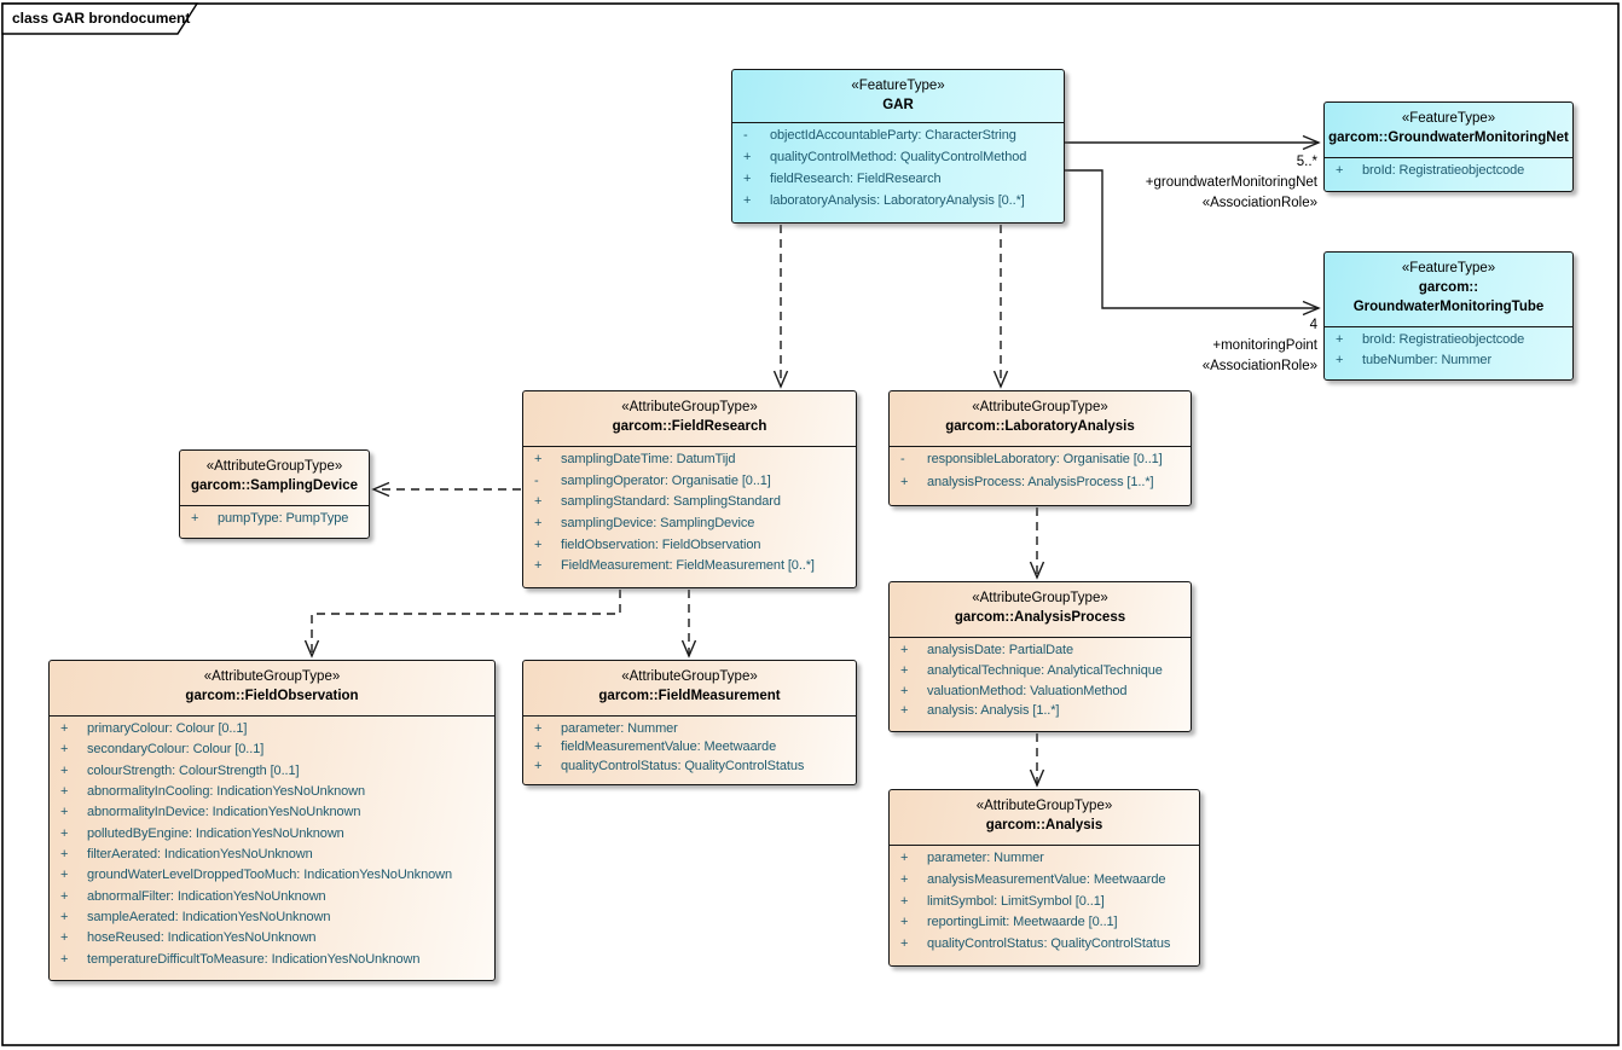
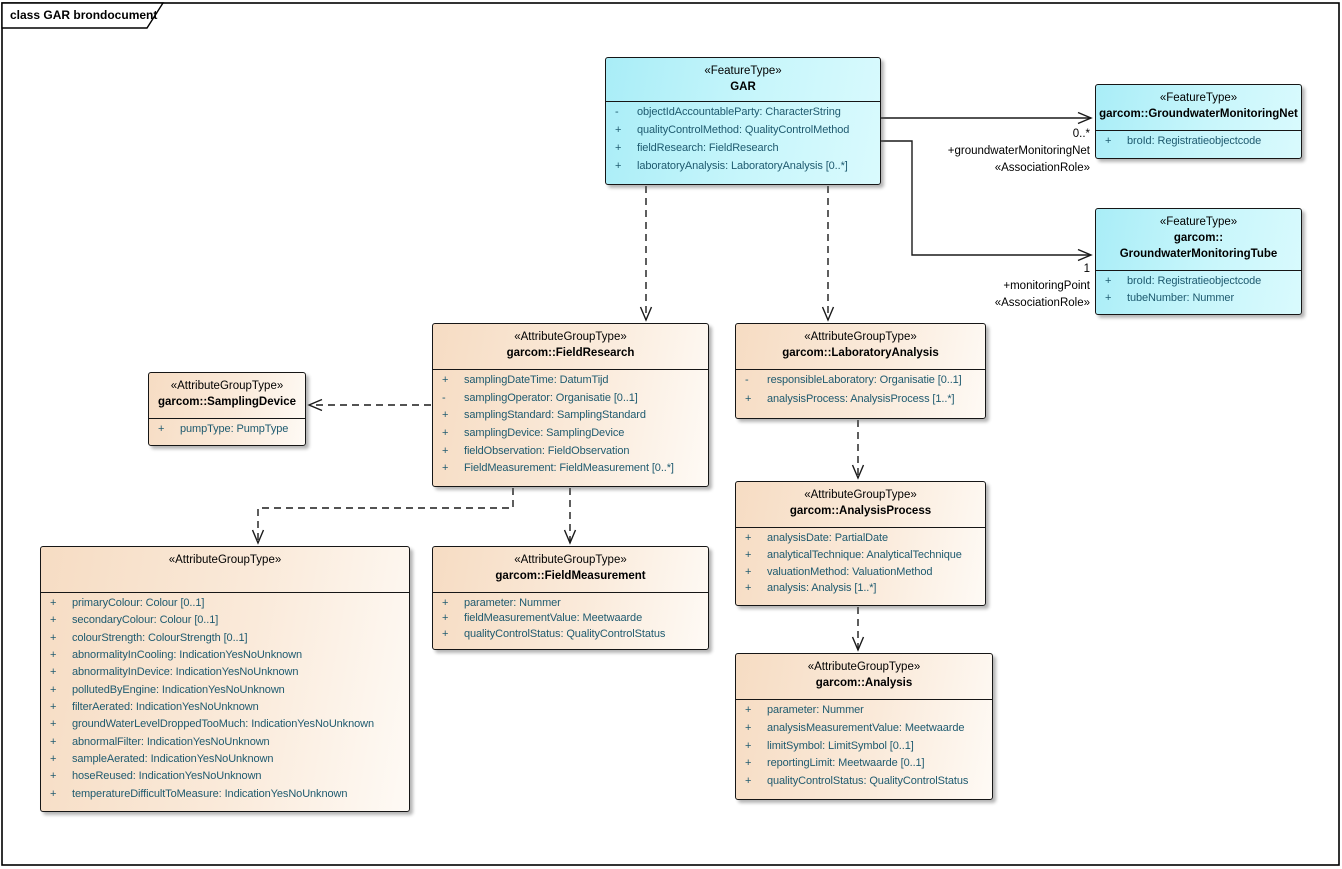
  class GAR brondocument
  «FeatureType»
  GAR
  -
  objectIdAccountableParty: CharacterString
  +
  qualityControlMethod: QualityControlMethod
  +
  fieldResearch: FieldResearch
  +
  laboratoryAnalysis: LaboratoryAnalysis [0..*]
  «FeatureType»
  garcom::GroundwaterMonitoringNet
  +
  broId: Registratieobjectcode
  «FeatureType»
  garcom::
  GroundwaterMonitoringTube
  +
  broId: Registratieobjectcode
  +
  tubeNumber: Nummer
  «AttributeGroupType»
  garcom::FieldResearch
  +
  samplingDateTime: DatumTijd
  -
  samplingOperator: Organisatie [0..1]
  +
  samplingStandard: SamplingStandard
  +
  samplingDevice: SamplingDevice
  +
  fieldObservation: FieldObservation
  +
  FieldMeasurement: FieldMeasurement [0..*]
  «AttributeGroupType»
  garcom::LaboratoryAnalysis
  -
  responsibleLaboratory: Organisatie [0..1]
  +
  analysisProcess: AnalysisProcess [1..*]
  «AttributeGroupType»
  garcom::SamplingDevice
  +
  pumpType: PumpType
  «AttributeGroupType»
  garcom::AnalysisProcess
  +
  analysisDate: PartialDate
  +
  analyticalTechnique: AnalyticalTechnique
  +
  valuationMethod: ValuationMethod
  +
  analysis: Analysis [1..*]
  «AttributeGroupType»
- garcom::FieldObservation
  +
  primaryColour: Colour [0..1]
  +
  secondaryColour: Colour [0..1]
  +
  colourStrength: ColourStrength [0..1]
  +
  abnormalityInCooling: IndicationYesNoUnknown
  +
  abnormalityInDevice: IndicationYesNoUnknown
  +
  pollutedByEngine: IndicationYesNoUnknown
  +
  filterAerated: IndicationYesNoUnknown
  +
  groundWaterLevelDroppedTooMuch: IndicationYesNoUnknown
  +
  abnormalFilter: IndicationYesNoUnknown
  +
  sampleAerated: IndicationYesNoUnknown
  +
  hoseReused: IndicationYesNoUnknown
  +
  temperatureDifficultToMeasure: IndicationYesNoUnknown
  «AttributeGroupType»
  garcom::FieldMeasurement
  +
  parameter: Nummer
  +
  fieldMeasurementValue: Meetwaarde
  +
  qualityControlStatus: QualityControlStatus
  «AttributeGroupType»
  garcom::Analysis
  +
  parameter: Nummer
  +
  analysisMeasurementValue: Meetwaarde
  +
  limitSymbol: LimitSymbol [0..1]
  +
  reportingLimit: Meetwaarde [0..1]
  +
  qualityControlStatus: QualityControlStatus
- 5..*
+ 0..*
  +groundwaterMonitoringNet
  «AssociationRole»
- 4
+ 1
  +monitoringPoint
  «AssociationRole»
